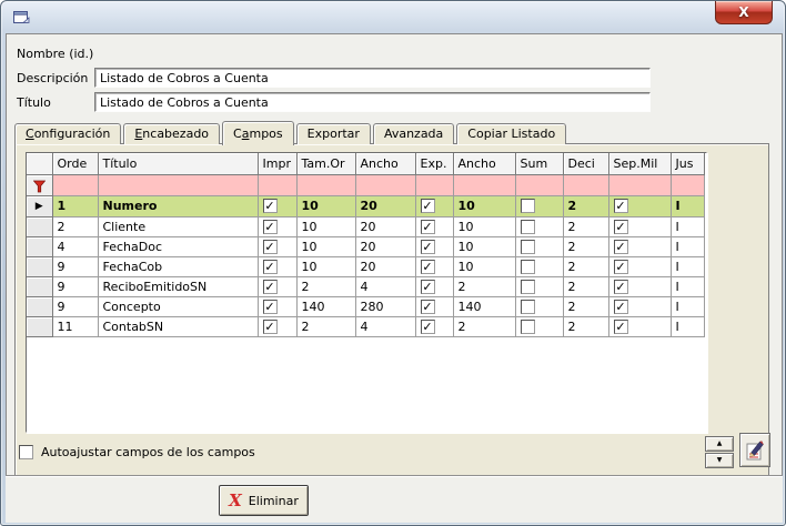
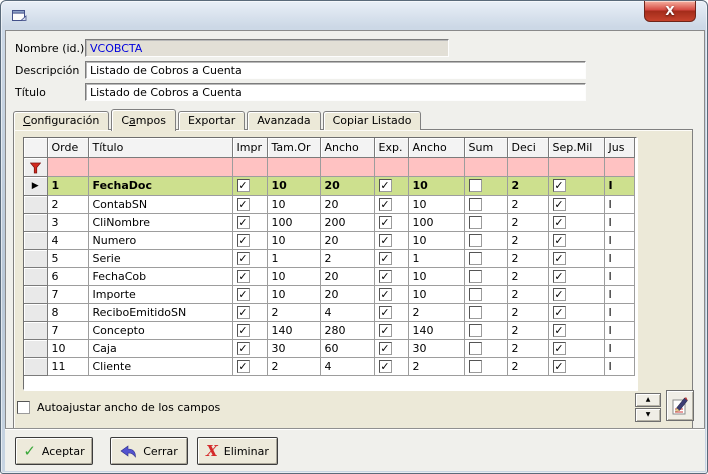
  X
  Nombre (id.)
+ VCOBCTA
  Descripción
  Listado de Cobros a Cuenta
  Título
  Listado de Cobros a Cuenta
  Configuración
- Encabezado
  Campos
  Exportar
  Avanzada
  Copiar Listado
  	Orde	Título	Impr	Tam.Or	Ancho	Exp.	Ancho	Sum	Deci	Sep.Mil	Jus
- ▶	1	Numero	✓	10	20	✓	10		2	✓	I
+ ▶	1	FechaDoc	✓	10	20	✓	10		2	✓	I
- 	2	Cliente	✓	10	20	✓	10		2	✓	I
+ 	2	ContabSN	✓	10	20	✓	10		2	✓	I
+ 	3	CliNombre	✓	100	200	✓	100		2	✓	I
- 	4	FechaDoc	✓	10	20	✓	10		2	✓	I
+ 	4	Numero	✓	10	20	✓	10		2	✓	I
+ 	5	Serie	✓	1	2	✓	1		2	✓	I
- 	9	FechaCob	✓	10	20	✓	10		2	✓	I
+ 	6	FechaCob	✓	10	20	✓	10		2	✓	I
+ 	7	Importe	✓	10	20	✓	10		2	✓	I
- 	9	ReciboEmitidoSN	✓	2	4	✓	2		2	✓	I
+ 	8	ReciboEmitidoSN	✓	2	4	✓	2		2	✓	I
- 	9	Concepto	✓	140	280	✓	140		2	✓	I
+ 	7	Concepto	✓	140	280	✓	140		2	✓	I
+ 	10	Caja	✓	30	60	✓	30		2	✓	I
- 	11	ContabSN	✓	2	4	✓	2		2	✓	I
+ 	11	Cliente	✓	2	4	✓	2		2	✓	I
- Autoajustar campos de los campos
+ Autoajustar ancho de los campos
+ ✓
+ Aceptar
+ Cerrar
  X
  Eliminar
